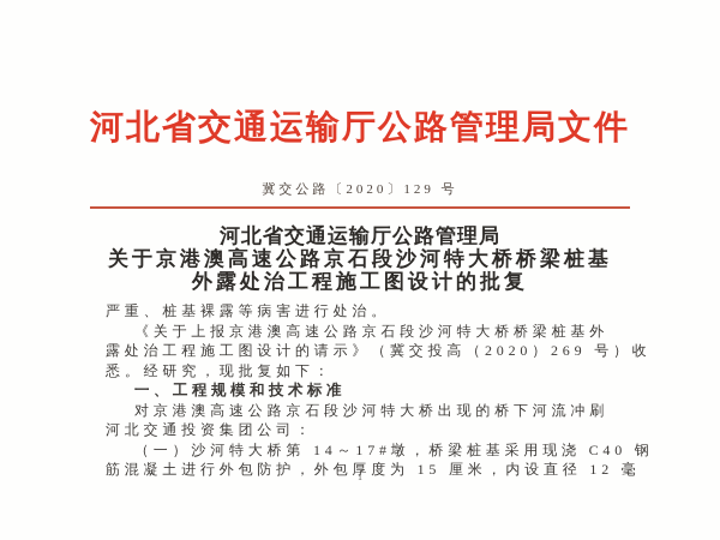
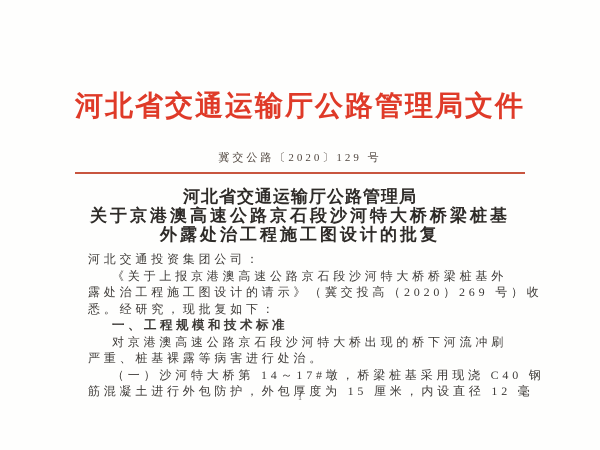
  河北省交通运输厅公路管理局文件
  冀交公路〔2020〕129 号
  河北省交通运输厅公路管理局
  关于京港澳高速公路京石段沙河特大桥桥梁桩基
  外露处治工程施工图设计的批复
- 严重、桩基裸露等病害进行处治。
+ 河北交通投资集团公司：
  《关于上报京港澳高速公路京石段沙河特大桥桥梁桩基外
  露处治工程施工图设计的请示》（冀交投高（2020）269 号）收
  悉。经研究，现批复如下：
  一、工程规模和技术标准
  对京港澳高速公路京石段沙河特大桥出现的桥下河流冲刷
- 河北交通投资集团公司：
+ 严重、桩基裸露等病害进行处治。
  （一）沙河特大桥第 14～17#墩，桥梁桩基采用现浇 C40 钢
  筋混凝土进行外包防护，外包厚度为 15 厘米，内设直径 12 毫
  1
